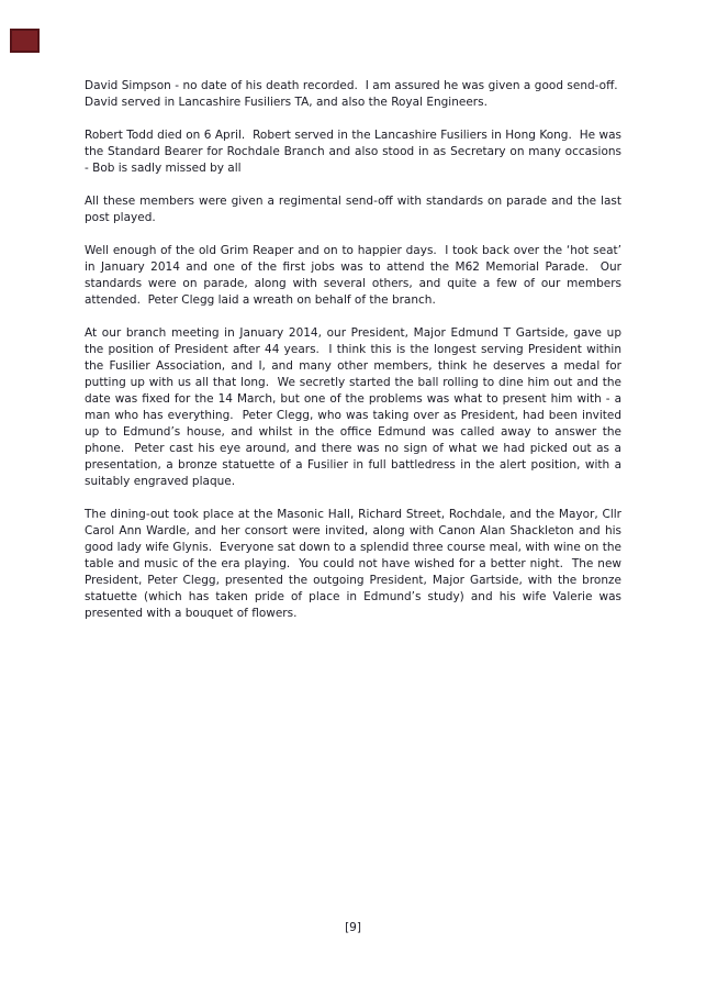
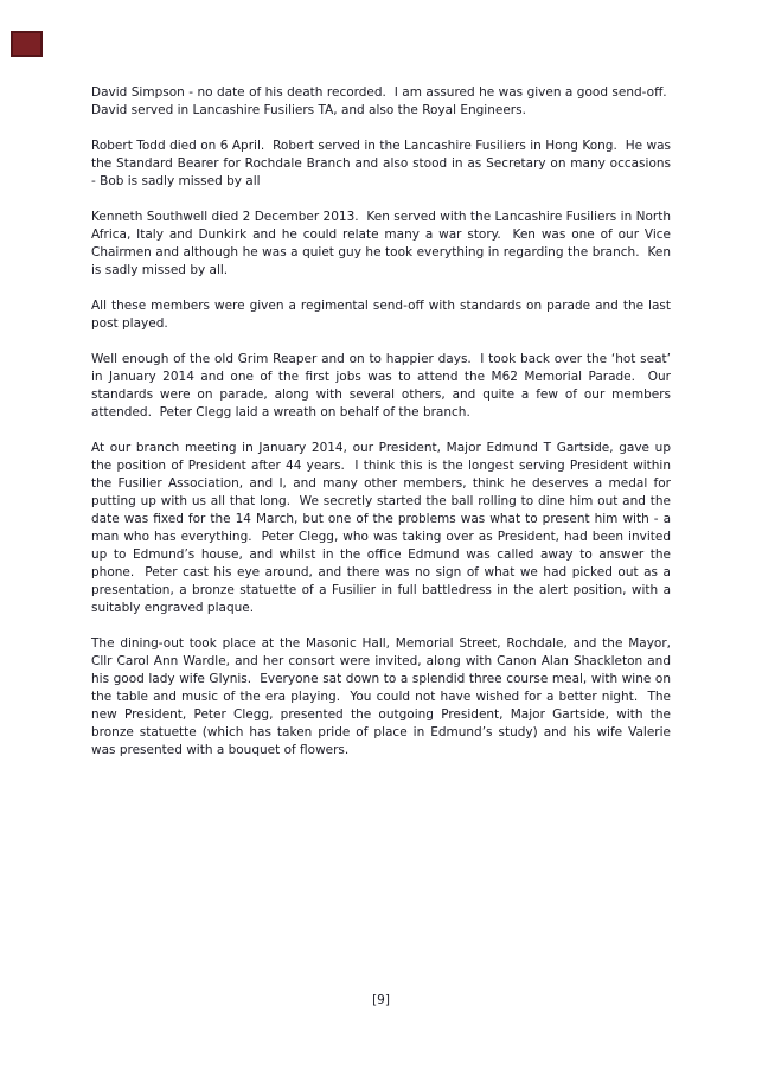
  David Simpson - no date of his death recorded. I am assured he was given a good send-off. David served in Lancashire Fusiliers TA, and also the Royal Engineers.
  Robert Todd died on 6 April. Robert served in the Lancashire Fusiliers in Hong Kong. He was the Standard Bearer for Rochdale Branch and also stood in as Secretary on many occasions - Bob is sadly missed by all
+ Kenneth Southwell died 2 December 2013. Ken served with the Lancashire Fusiliers in North Africa, Italy and Dunkirk and he could relate many a war story. Ken was one of our Vice Chairmen and although he was a quiet guy he took everything in regarding the branch. Ken is sadly missed by all.
  All these members were given a regimental send-off with standards on parade and the last post played.
  Well enough of the old Grim Reaper and on to happier days. I took back over the ‘hot seat’ in January 2014 and one of the first jobs was to attend the M62 Memorial Parade. Our standards were on parade, along with several others, and quite a few of our members attended. Peter Clegg laid a wreath on behalf of the branch.
  At our branch meeting in January 2014, our President, Major Edmund T Gartside, gave up the position of President after 44 years. I think this is the longest serving President within the Fusilier Association, and I, and many other members, think he deserves a medal for putting up with us all that long. We secretly started the ball rolling to dine him out and the date was fixed for the 14 March, but one of the problems was what to present him with - a man who has everything. Peter Clegg, who was taking over as President, had been invited up to Edmund’s house, and whilst in the office Edmund was called away to answer the phone. Peter cast his eye around, and there was no sign of what we had picked out as a presentation, a bronze statuette of a Fusilier in full battledress in the alert position, with a suitably engraved plaque.
- The dining-out took place at the Masonic Hall, Richard Street, Rochdale, and the Mayor, Cllr Carol Ann Wardle, and her consort were invited, along with Canon Alan Shackleton and his good lady wife Glynis. Everyone sat down to a splendid three course meal, with wine on the table and music of the era playing. You could not have wished for a better night. The new President, Peter Clegg, presented the outgoing President, Major Gartside, with the bronze statuette (which has taken pride of place in Edmund’s study) and his wife Valerie was presented with a bouquet of flowers.
+ The dining-out took place at the Masonic Hall, Memorial Street, Rochdale, and the Mayor, Cllr Carol Ann Wardle, and her consort were invited, along with Canon Alan Shackleton and his good lady wife Glynis. Everyone sat down to a splendid three course meal, with wine on the table and music of the era playing. You could not have wished for a better night. The new President, Peter Clegg, presented the outgoing President, Major Gartside, with the bronze statuette (which has taken pride of place in Edmund’s study) and his wife Valerie was presented with a bouquet of flowers.
  [9]
